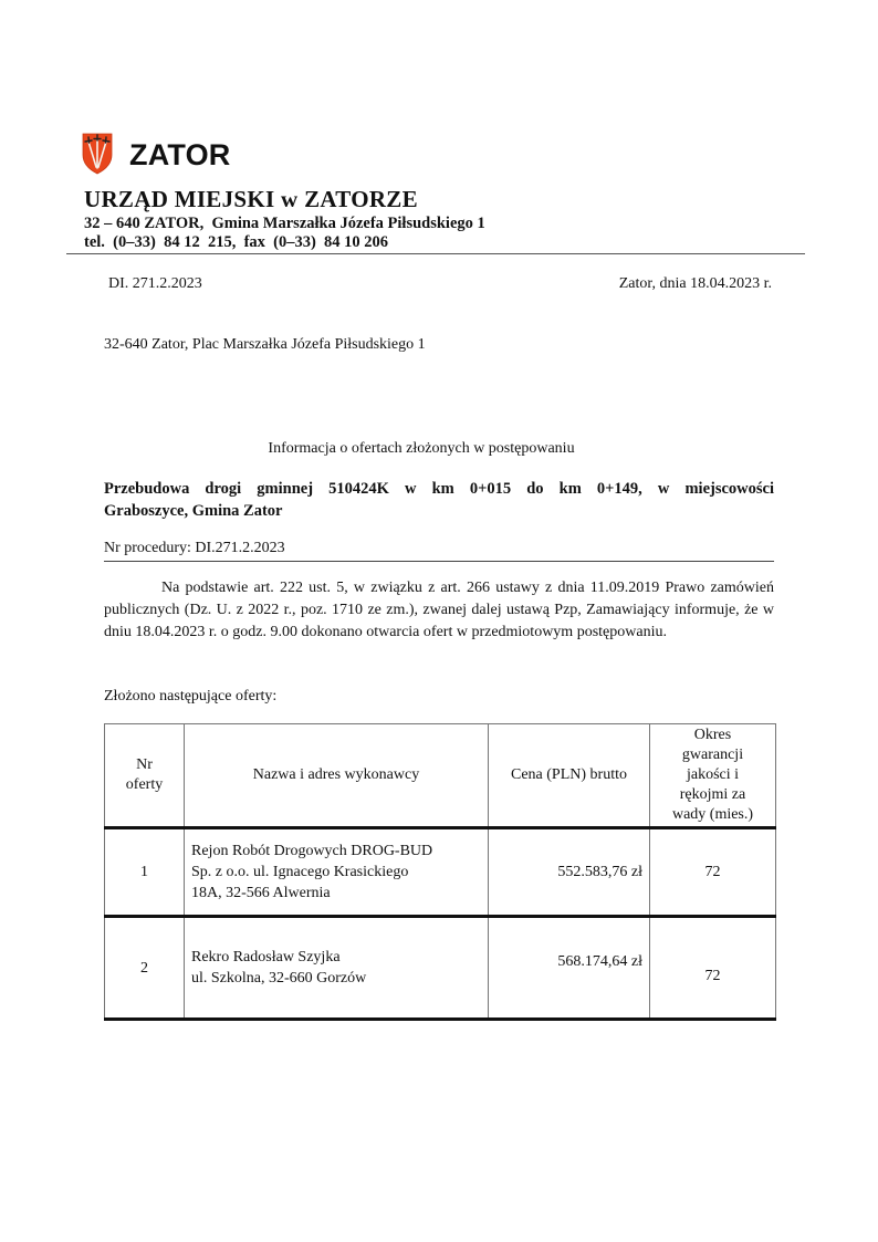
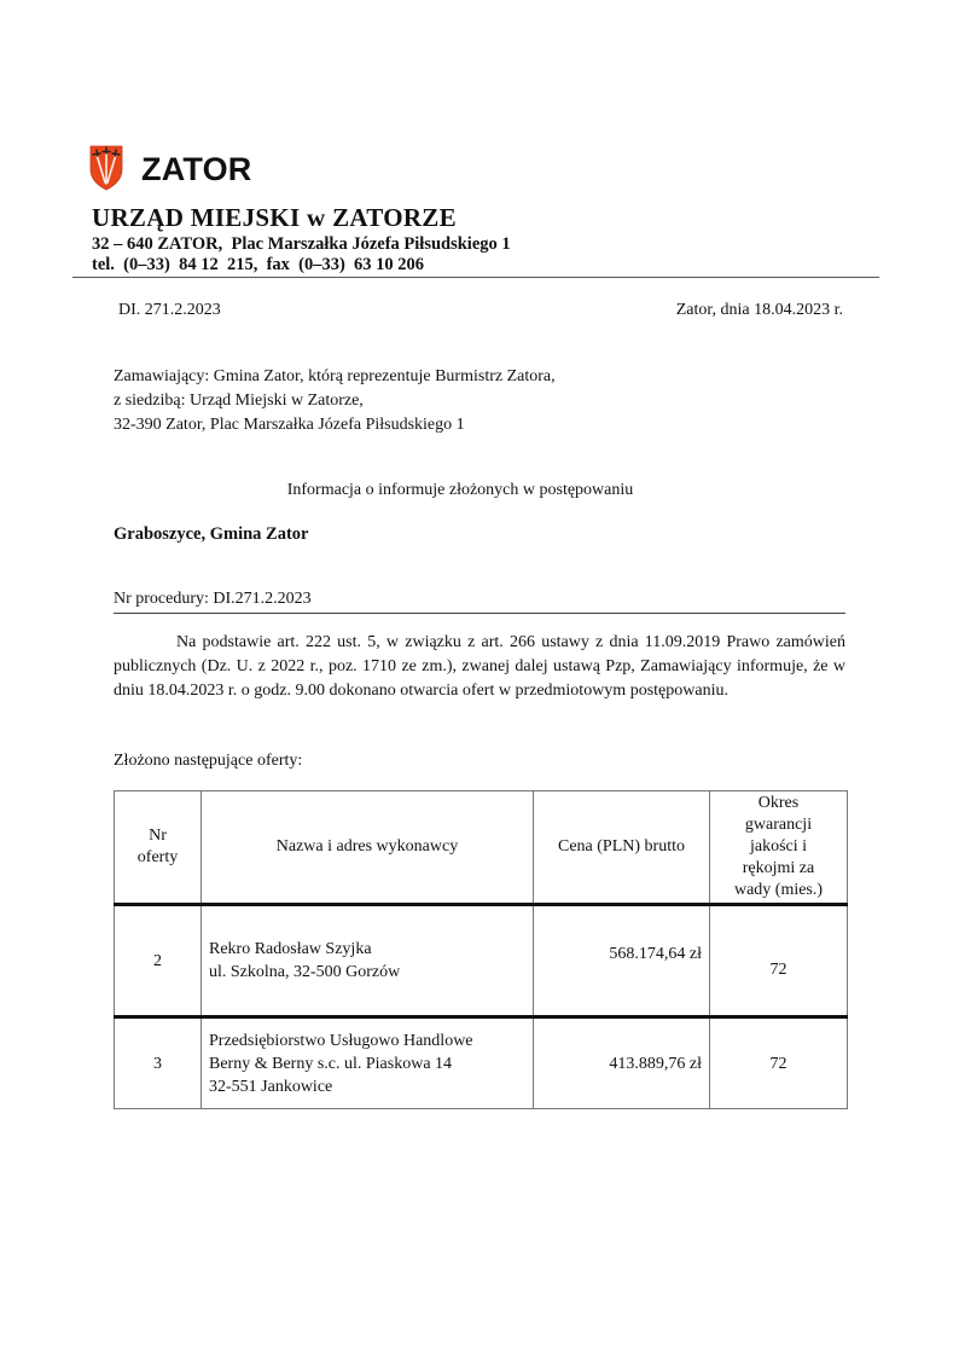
  ZATOR
  URZĄD MIEJSKI w ZATORZE
- 32 – 640 ZATOR, Gmina Marszałka Józefa Piłsudskiego 1
+ 32 – 640 ZATOR, Plac Marszałka Józefa Piłsudskiego 1
- tel. (0–33) 84 12 215, fax (0–33) 84 10 206
+ tel. (0–33) 84 12 215, fax (0–33) 63 10 206
  DI. 271.2.2023
  Zator, dnia 18.04.2023 r.
+ Zamawiający: Gmina Zator, którą reprezentuje Burmistrz Zatora,
+ z siedzibą: Urząd Miejski w Zatorze,
- 32-640 Zator, Plac Marszałka Józefa Piłsudskiego 1
+ 32-390 Zator, Plac Marszałka Józefa Piłsudskiego 1
- Informacja o ofertach złożonych w postępowaniu
+ Informacja o informuje złożonych w postępowaniu
- Przebudowa drogi gminnej 510424K w km 0+015 do km 0+149, w miejscowości
  Graboszyce, Gmina Zator
  Nr procedury: DI.271.2.2023
  Na podstawie art. 222 ust. 5, w związku z art. 266 ustawy z dnia 11.09.2019 Prawo zamówień publicznych (Dz. U. z 2022 r., poz. 1710 ze zm.), zwanej dalej ustawą Pzp, Zamawiający informuje, że w dniu 18.04.2023 r. o godz. 9.00 dokonano otwarcia ofert w przedmiotowym postępowaniu.
  Złożono następujące oferty:
  Nr oferty	Nazwa i adres wykonawcy	Cena (PLN) brutto	Okres gwarancji jakości i rękojmi za wady (mies.)
- 1	Rejon Robót Drogowych DROG-BUD Sp. z o.o. ul. Ignacego Krasickiego 18A, 32-566 Alwernia	552.583,76 zł	72
- 2	Rekro Radosław Szyjka ul. Szkolna, 32-660 Gorzów	568.174,64 zł	72
+ 2	Rekro Radosław Szyjka ul. Szkolna, 32-500 Gorzów	568.174,64 zł	72
+ 3	Przedsiębiorstwo Usługowo Handlowe Berny & Berny s.c. ul. Piaskowa 14 32-551 Jankowice	413.889,76 zł	72
